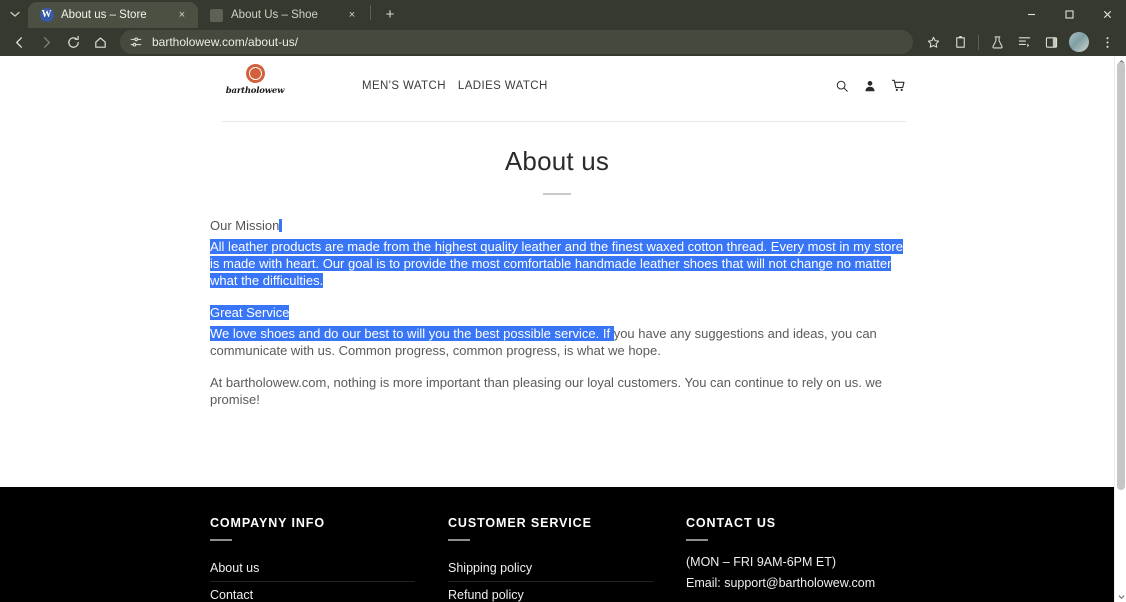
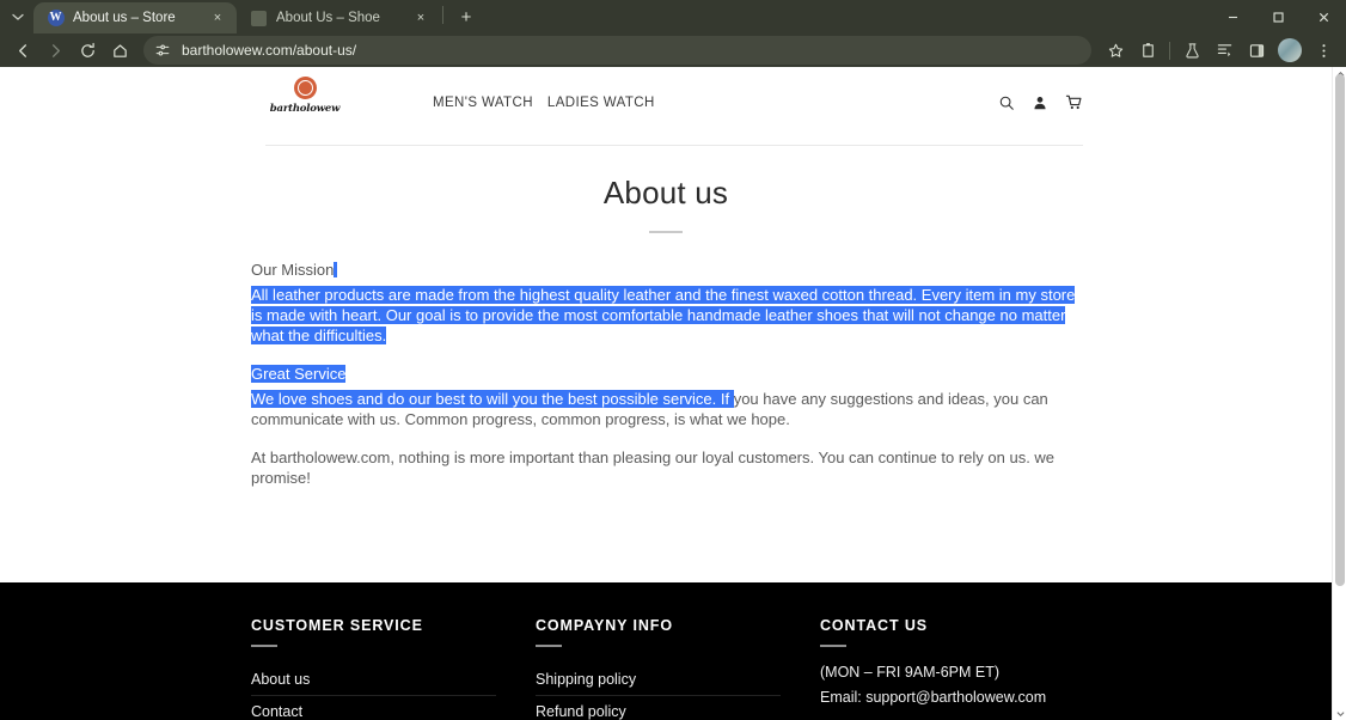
  W
  About us – Store
  ×
  About Us – Shoe
  ×
  +
  bartholowew.com/about-us/
  bartholowew
  MEN'S WATCH
  LADIES WATCH
  About us
  Our Mission
- All leather products are made from the highest quality leather and the finest waxed cotton thread. Every most in my store is made with heart. Our goal is to provide the most comfortable handmade leather shoes that will not change no matter what the difficulties.
+ All leather products are made from the highest quality leather and the finest waxed cotton thread. Every item in my store is made with heart. Our goal is to provide the most comfortable handmade leather shoes that will not change no matter what the difficulties.
  Great Service
  We love shoes and do our best to will you the best possible service. If you have any suggestions and ideas, you can communicate with us. Common progress, common progress, is what we hope.
  At bartholowew.com, nothing is more important than pleasing our loyal customers. You can continue to rely on us. we promise!
- COMPAYNY INFO
+ CUSTOMER SERVICE
  About us
  Contact
- CUSTOMER SERVICE
+ COMPAYNY INFO
  Shipping policy
  Refund policy
  CONTACT US
  (MON – FRI 9AM-6PM ET)
  Email: support@bartholowew.com
